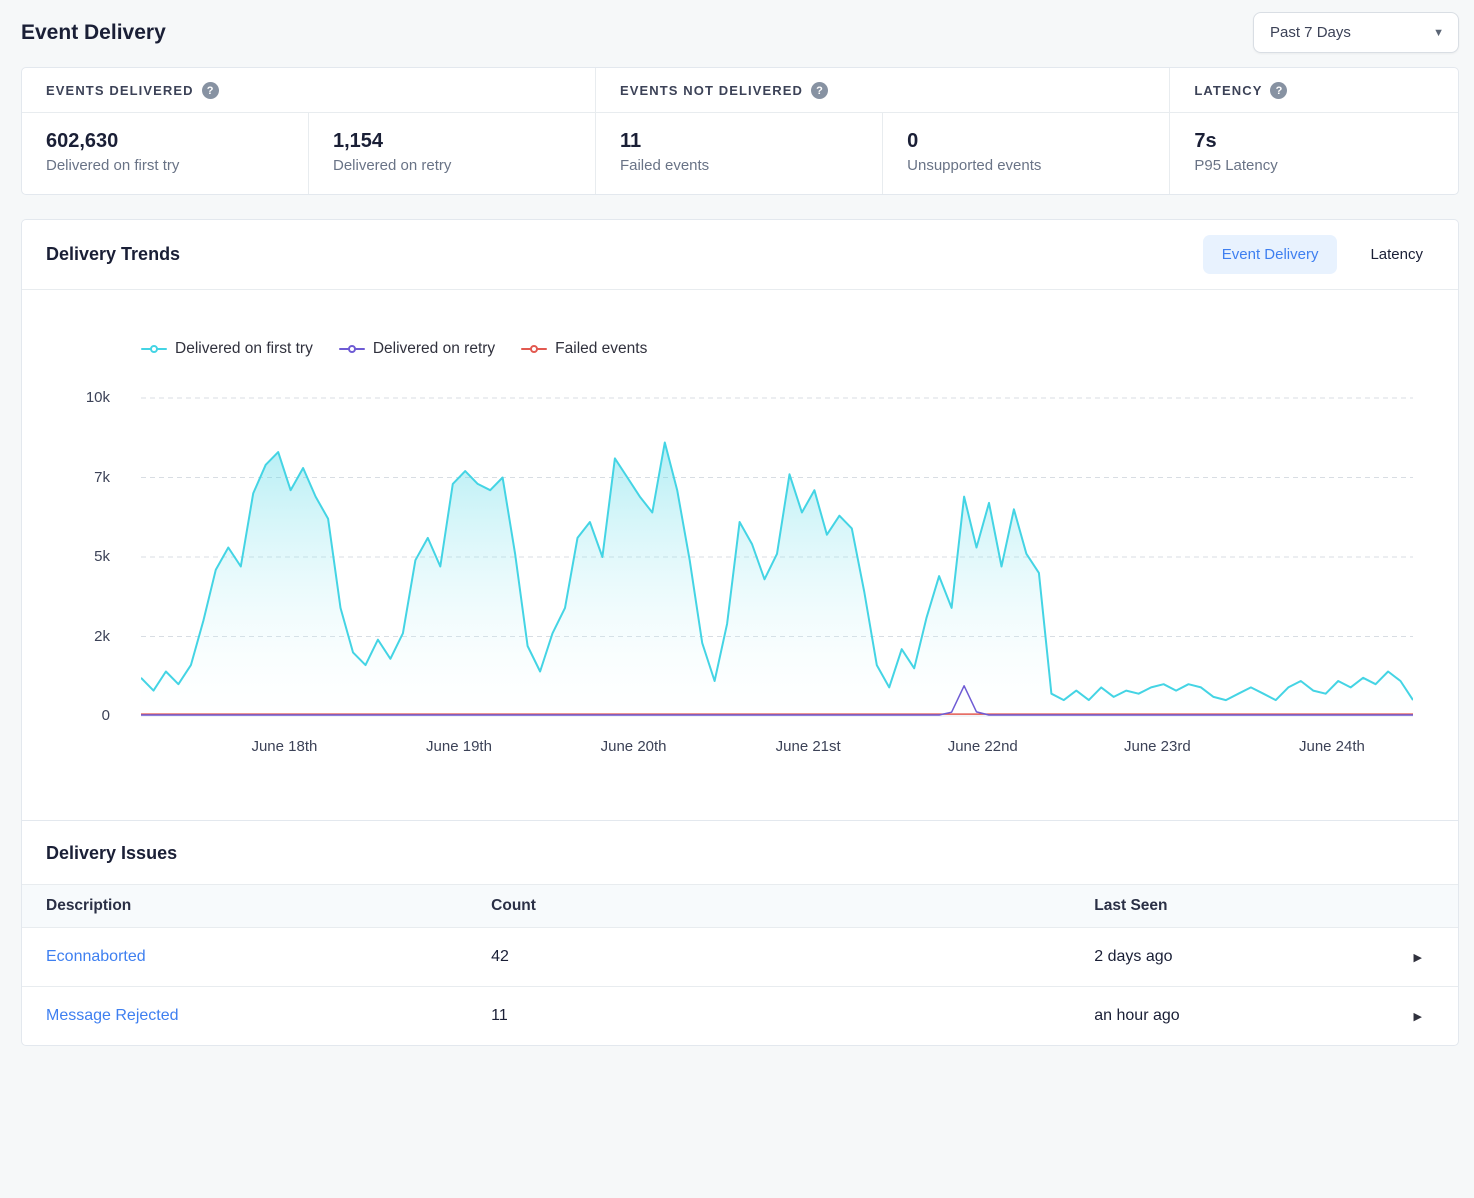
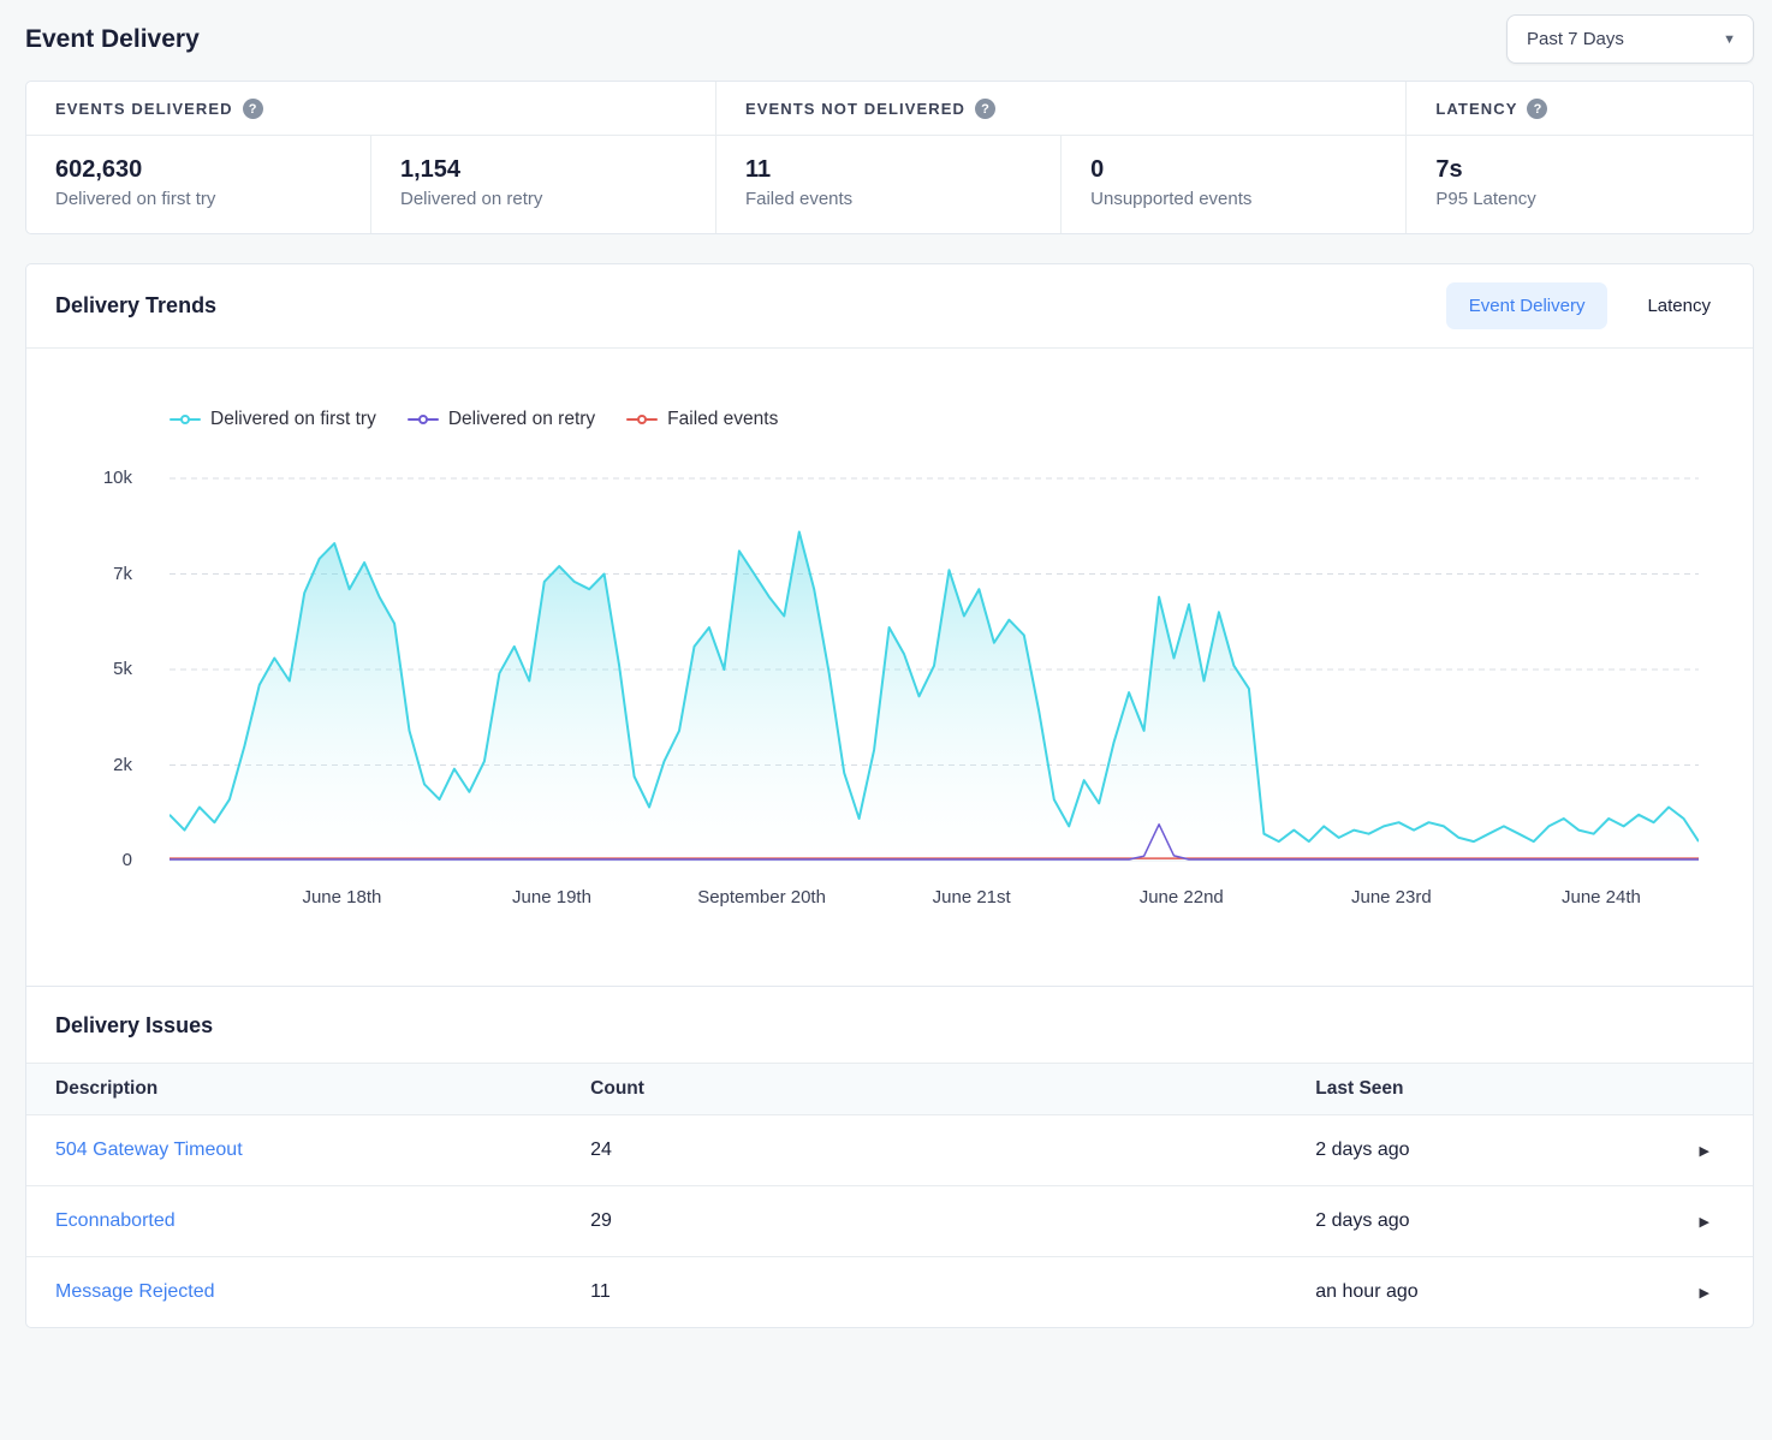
  Event Delivery
  Past 7 Days
  ▼
  EVENTS DELIVERED
  ?
  602,630
  Delivered on first try
  1,154
  Delivered on retry
  EVENTS NOT DELIVERED
  ?
  11
  Failed events
  0
  Unsupported events
  LATENCY
  ?
  7s
  P95 Latency
  Delivery Trends
  Event Delivery
  Latency
  Delivered on first try
  Delivered on retry
  Failed events
  10k
  7k
  5k
  2k
  0
  June 18th
  June 19th
- June 20th
+ September 20th
  June 21st
  June 22nd
  June 23rd
  June 24th
  Delivery Issues
  Description	Count	Last Seen
+ 504 Gateway Timeout	24	2 days ago	▶
- Econnaborted	42	2 days ago	▶
+ Econnaborted	29	2 days ago	▶
  Message Rejected	11	an hour ago	▶
